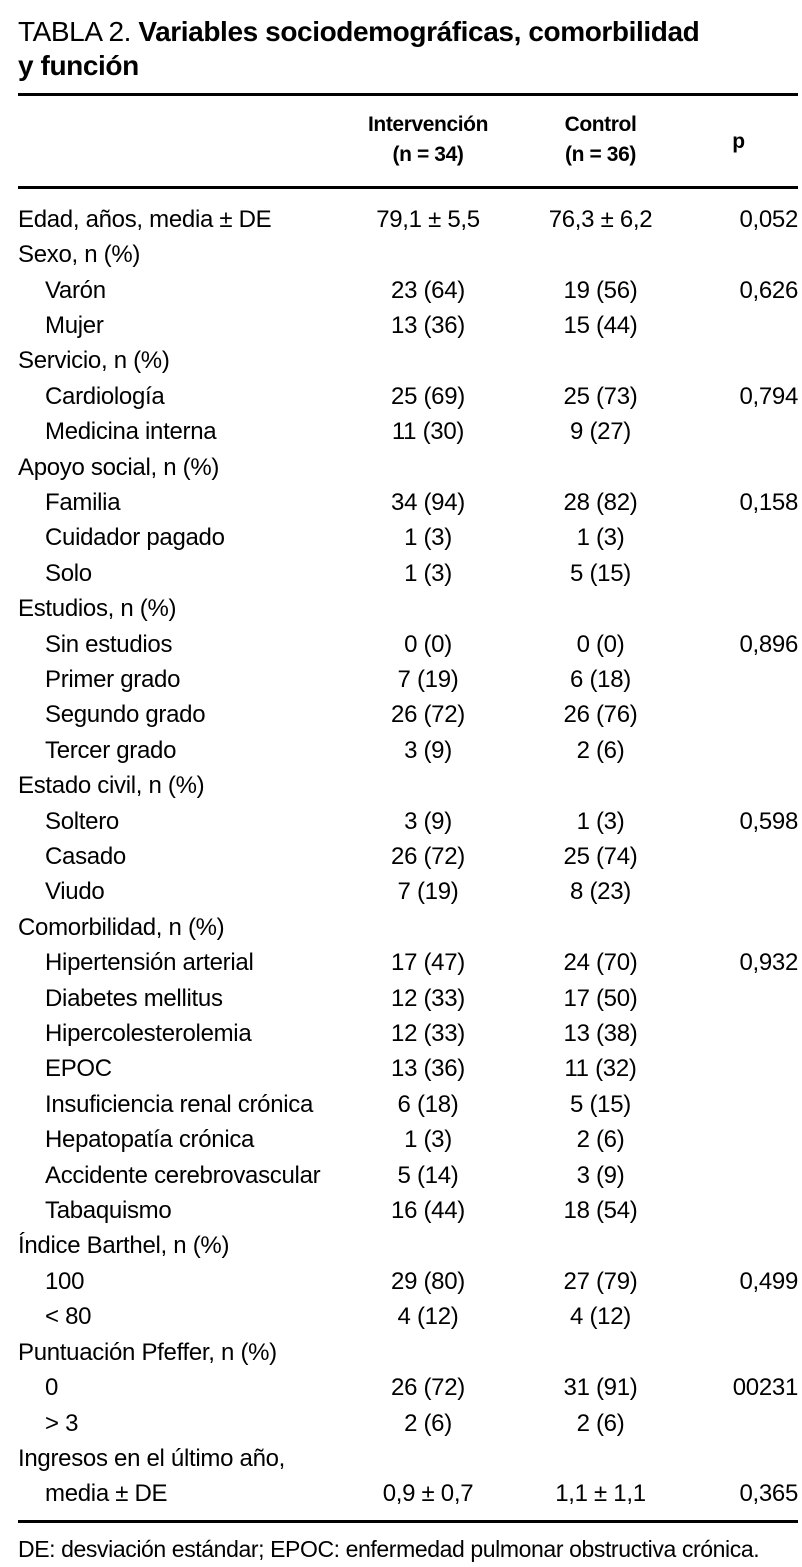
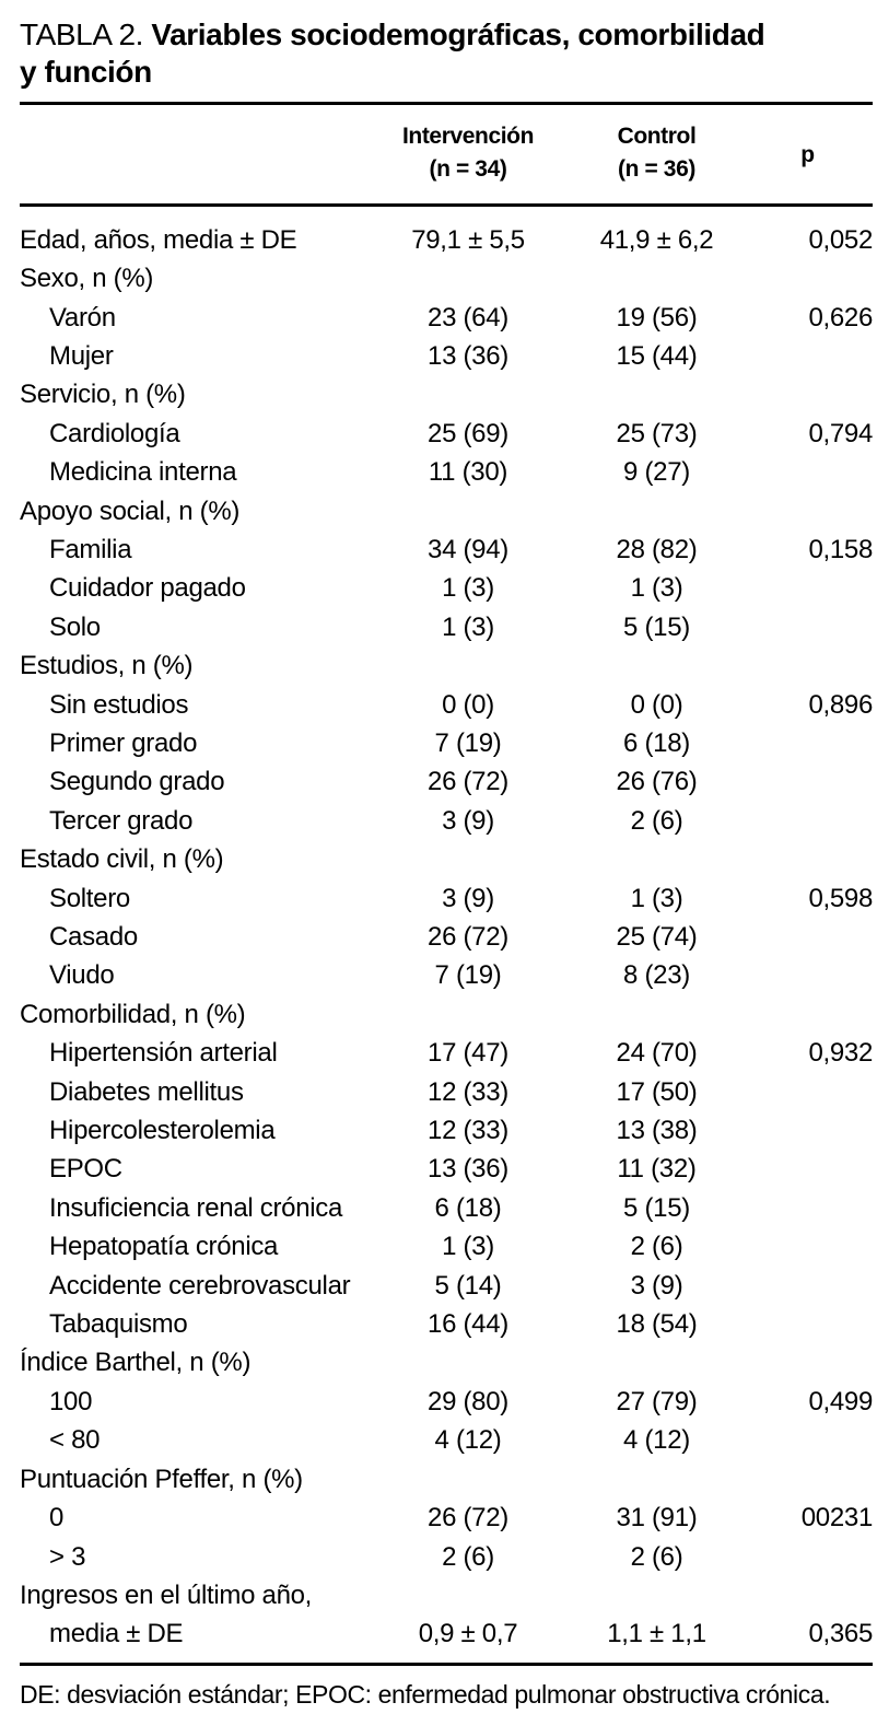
  TABLA 2. Variables sociodemográficas, comorbilidad
  y función
  Intervención
  (n = 34)
  Control
  (n = 36)
  p
  Edad, años, media ± DE
  79,1 ± 5,5
- 76,3 ± 6,2
+ 41,9 ± 6,2
  0,052
  Sexo, n (%)
  Varón
  23 (64)
  19 (56)
  0,626
  Mujer
  13 (36)
  15 (44)
  Servicio, n (%)
  Cardiología
  25 (69)
  25 (73)
  0,794
  Medicina interna
  11 (30)
  9 (27)
  Apoyo social, n (%)
  Familia
  34 (94)
  28 (82)
  0,158
  Cuidador pagado
  1 (3)
  1 (3)
  Solo
  1 (3)
  5 (15)
  Estudios, n (%)
  Sin estudios
  0 (0)
  0 (0)
  0,896
  Primer grado
  7 (19)
  6 (18)
  Segundo grado
  26 (72)
  26 (76)
  Tercer grado
  3 (9)
  2 (6)
  Estado civil, n (%)
  Soltero
  3 (9)
  1 (3)
  0,598
  Casado
  26 (72)
  25 (74)
  Viudo
  7 (19)
  8 (23)
  Comorbilidad, n (%)
  Hipertensión arterial
  17 (47)
  24 (70)
  0,932
  Diabetes mellitus
  12 (33)
  17 (50)
  Hipercolesterolemia
  12 (33)
  13 (38)
  EPOC
  13 (36)
  11 (32)
  Insuficiencia renal crónica
  6 (18)
  5 (15)
  Hepatopatía crónica
  1 (3)
  2 (6)
  Accidente cerebrovascular
  5 (14)
  3 (9)
  Tabaquismo
  16 (44)
  18 (54)
  Índice Barthel, n (%)
  100
  29 (80)
  27 (79)
  0,499
  < 80
  4 (12)
  4 (12)
  Puntuación Pfeffer, n (%)
  0
  26 (72)
  31 (91)
  00231
  > 3
  2 (6)
  2 (6)
  Ingresos en el último año,
  media ± DE
  0,9 ± 0,7
  1,1 ± 1,1
  0,365
  DE: desviación estándar; EPOC: enfermedad pulmonar obstructiva crónica.
